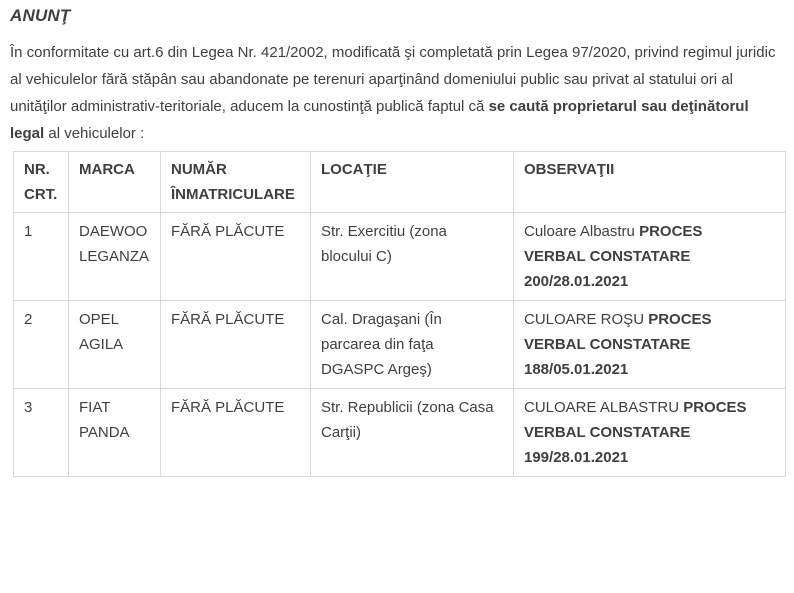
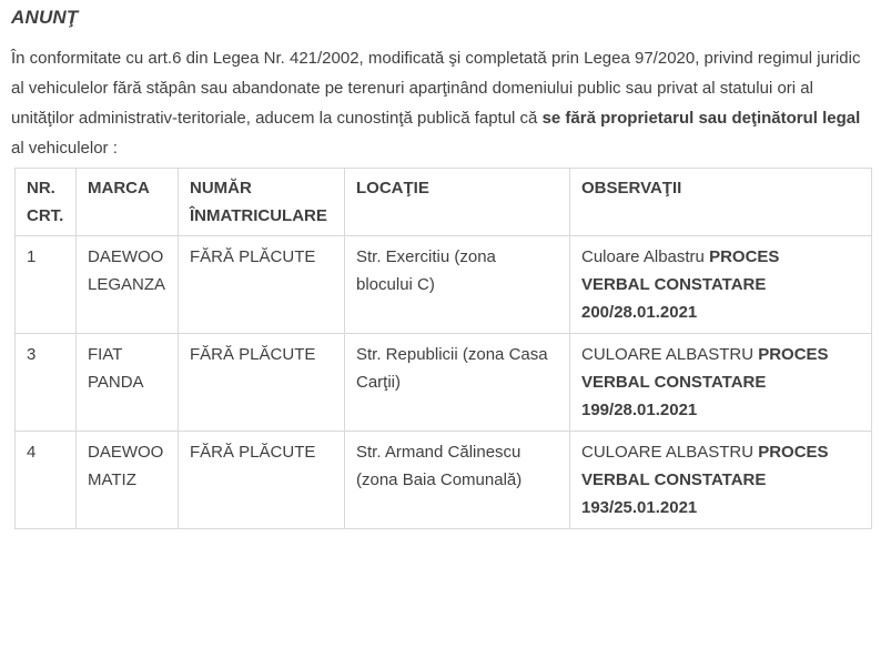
  ANUNŢ
- În conformitate cu art.6 din Legea Nr. 421/2002, modificată şi completată prin Legea 97/2020, privind regimul juridic al vehiculelor fără stăpân sau abandonate pe terenuri aparţinând domeniului public sau privat al statului ori al unităţilor administrativ-teritoriale, aducem la cunostinţă publică faptul că se caută proprietarul sau deţinătorul legal al vehiculelor :
+ În conformitate cu art.6 din Legea Nr. 421/2002, modificată şi completată prin Legea 97/2020, privind regimul juridic al vehiculelor fără stăpân sau abandonate pe terenuri aparţinând domeniului public sau privat al statului ori al unităţilor administrativ-teritoriale, aducem la cunostinţă publică faptul că se fără proprietarul sau deţinătorul legal al vehiculelor :
  NR. CRT.	MARCA	NUMĂR ÎNMATRICULARE	LOCAŢIE	OBSERVAŢII
  1	DAEWOO LEGANZA	FĂRĂ PLĂCUTE	Str. Exercitiu (zona blocului C)	Culoare Albastru PROCES VERBAL CONSTATARE 200/28.01.2021
- 2	OPEL AGILA	FĂRĂ PLĂCUTE	Cal. Dragaşani (În parcarea din faţa DGASPC Argeş)	CULOARE ROŞU PROCES VERBAL CONSTATARE 188/05.01.2021
  3	FIAT PANDA	FĂRĂ PLĂCUTE	Str. Republicii (zona Casa Carţii)	CULOARE ALBASTRU PROCES VERBAL CONSTATARE 199/28.01.2021
+ 4	DAEWOO MATIZ	FĂRĂ PLĂCUTE	Str. Armand Călinescu (zona Baia Comunală)	CULOARE ALBASTRU PROCES VERBAL CONSTATARE 193/25.01.2021
